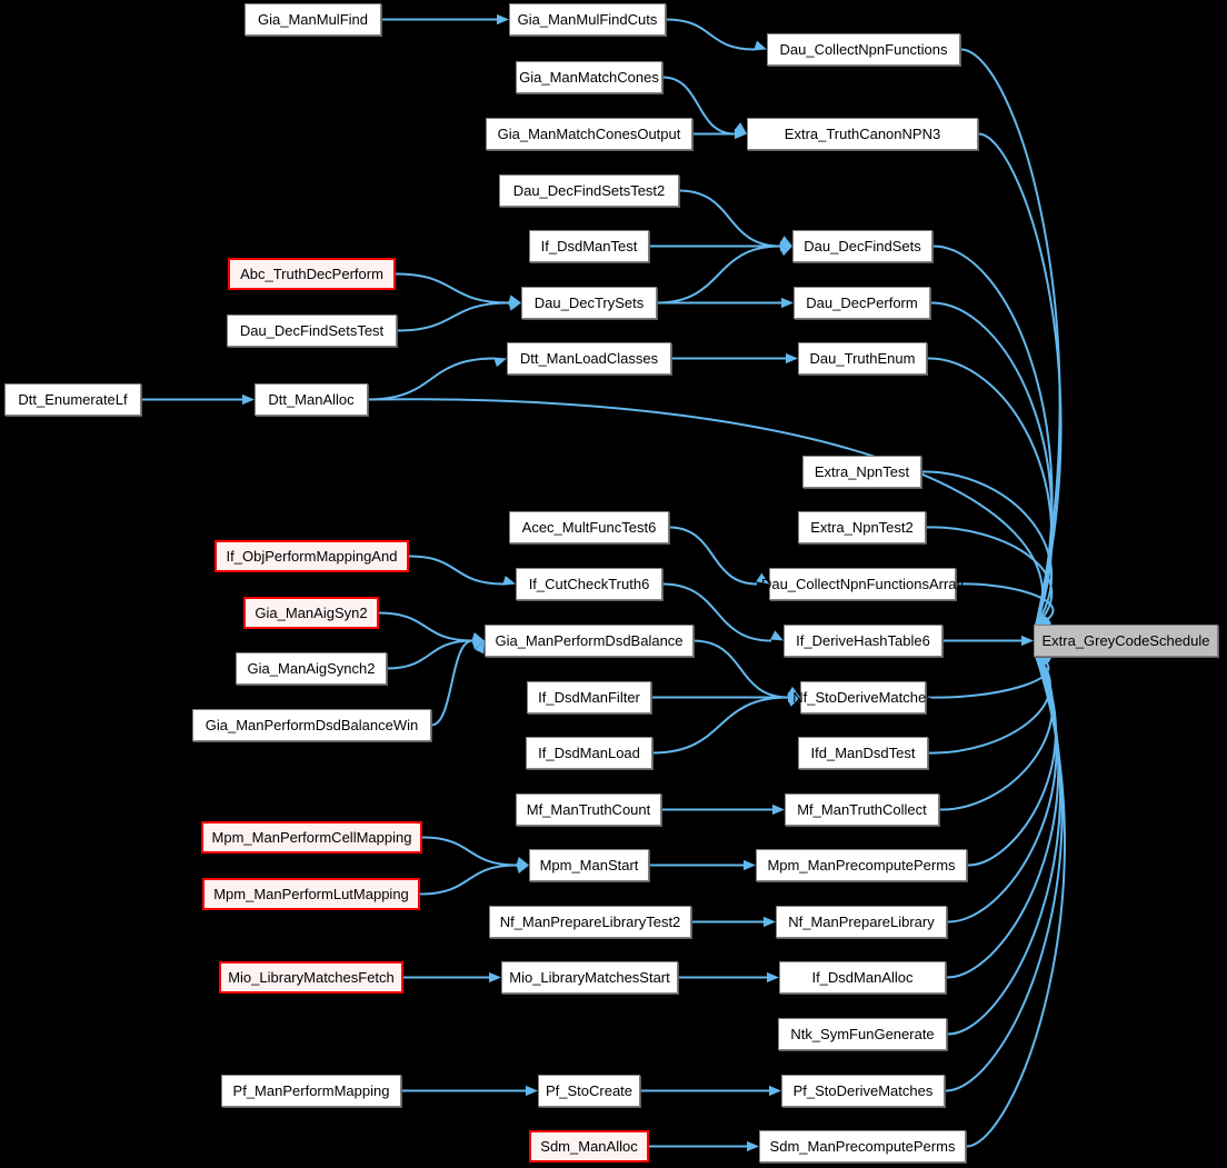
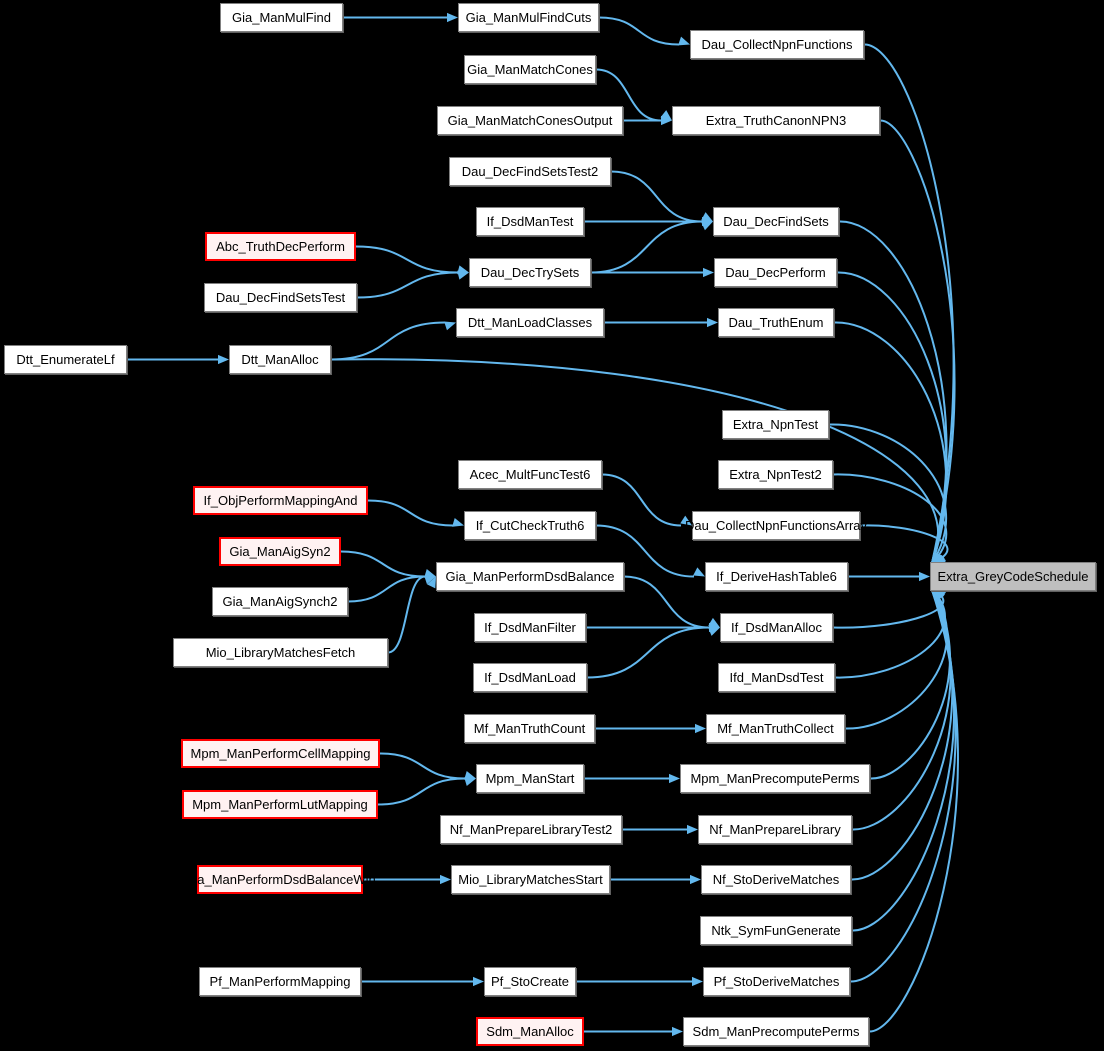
  Gia_ManMulFind
  Gia_ManMulFindCuts
  Dau_CollectNpnFunctions
  Gia_ManMatchCones
  Gia_ManMatchConesOutput
  Extra_TruthCanonNPN3
  Dau_DecFindSetsTest2
  If_DsdManTest
  Dau_DecFindSets
  Abc_TruthDecPerform
  Dau_DecTrySets
  Dau_DecPerform
  Dau_DecFindSetsTest
  Dtt_ManLoadClasses
  Dau_TruthEnum
  Dtt_EnumerateLf
  Dtt_ManAlloc
  Extra_NpnTest
  Extra_NpnTest2
  Acec_MultFuncTest6
  If_ObjPerformMappingAnd
  If_CutCheckTruth6
  Dau_CollectNpnFunctionsArray
  Gia_ManAigSyn2
  Gia_ManPerformDsdBalance
  If_DeriveHashTable6
  Extra_GreyCodeSchedule
  Gia_ManAigSynch2
  If_DsdManFilter
- Nf_StoDeriveMatches
+ If_DsdManAlloc
- Gia_ManPerformDsdBalanceWin
+ Mio_LibraryMatchesFetch
  If_DsdManLoad
  Ifd_ManDsdTest
  Mf_ManTruthCount
  Mf_ManTruthCollect
  Mpm_ManPerformCellMapping
  Mpm_ManStart
  Mpm_ManPrecomputePerms
  Mpm_ManPerformLutMapping
  Nf_ManPrepareLibraryTest2
  Nf_ManPrepareLibrary
- Mio_LibraryMatchesFetch
+ Gia_ManPerformDsdBalanceWin
  Mio_LibraryMatchesStart
- If_DsdManAlloc
+ Nf_StoDeriveMatches
  Ntk_SymFunGenerate
  Pf_ManPerformMapping
  Pf_StoCreate
  Pf_StoDeriveMatches
  Sdm_ManAlloc
  Sdm_ManPrecomputePerms
